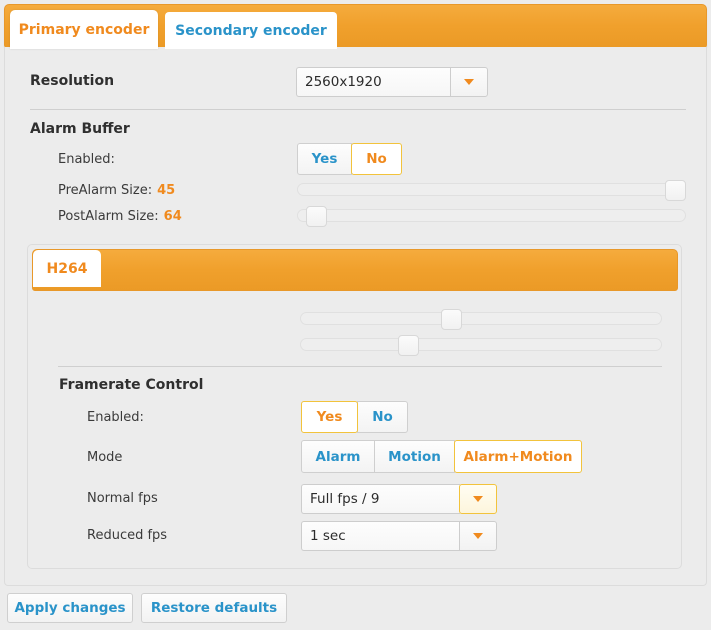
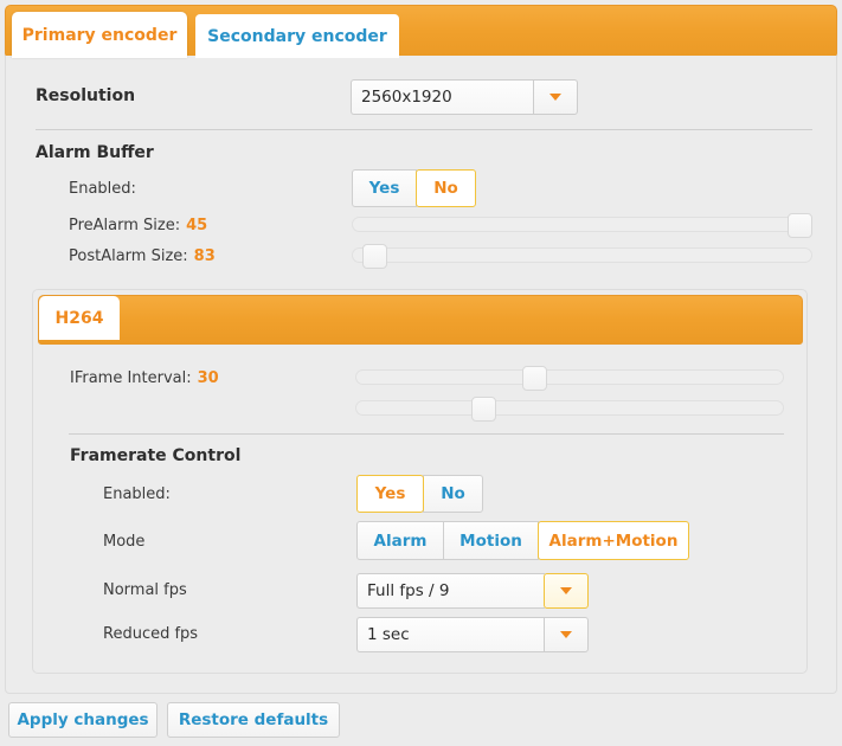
  Primary encoder
  Secondary encoder
  Resolution
  2560x1920
  Alarm Buffer
  Enabled:
  Yes
  No
  PreAlarm Size:
  45
  PostAlarm Size:
- 64
+ 83
  H264
+ IFrame Interval:
+ 30
  Framerate Control
  Enabled:
  Yes
  No
  Mode
  Alarm
  Motion
  Alarm+Motion
  Normal fps
  Full fps / 9
  Reduced fps
  1 sec
  Apply changes
  Restore defaults
